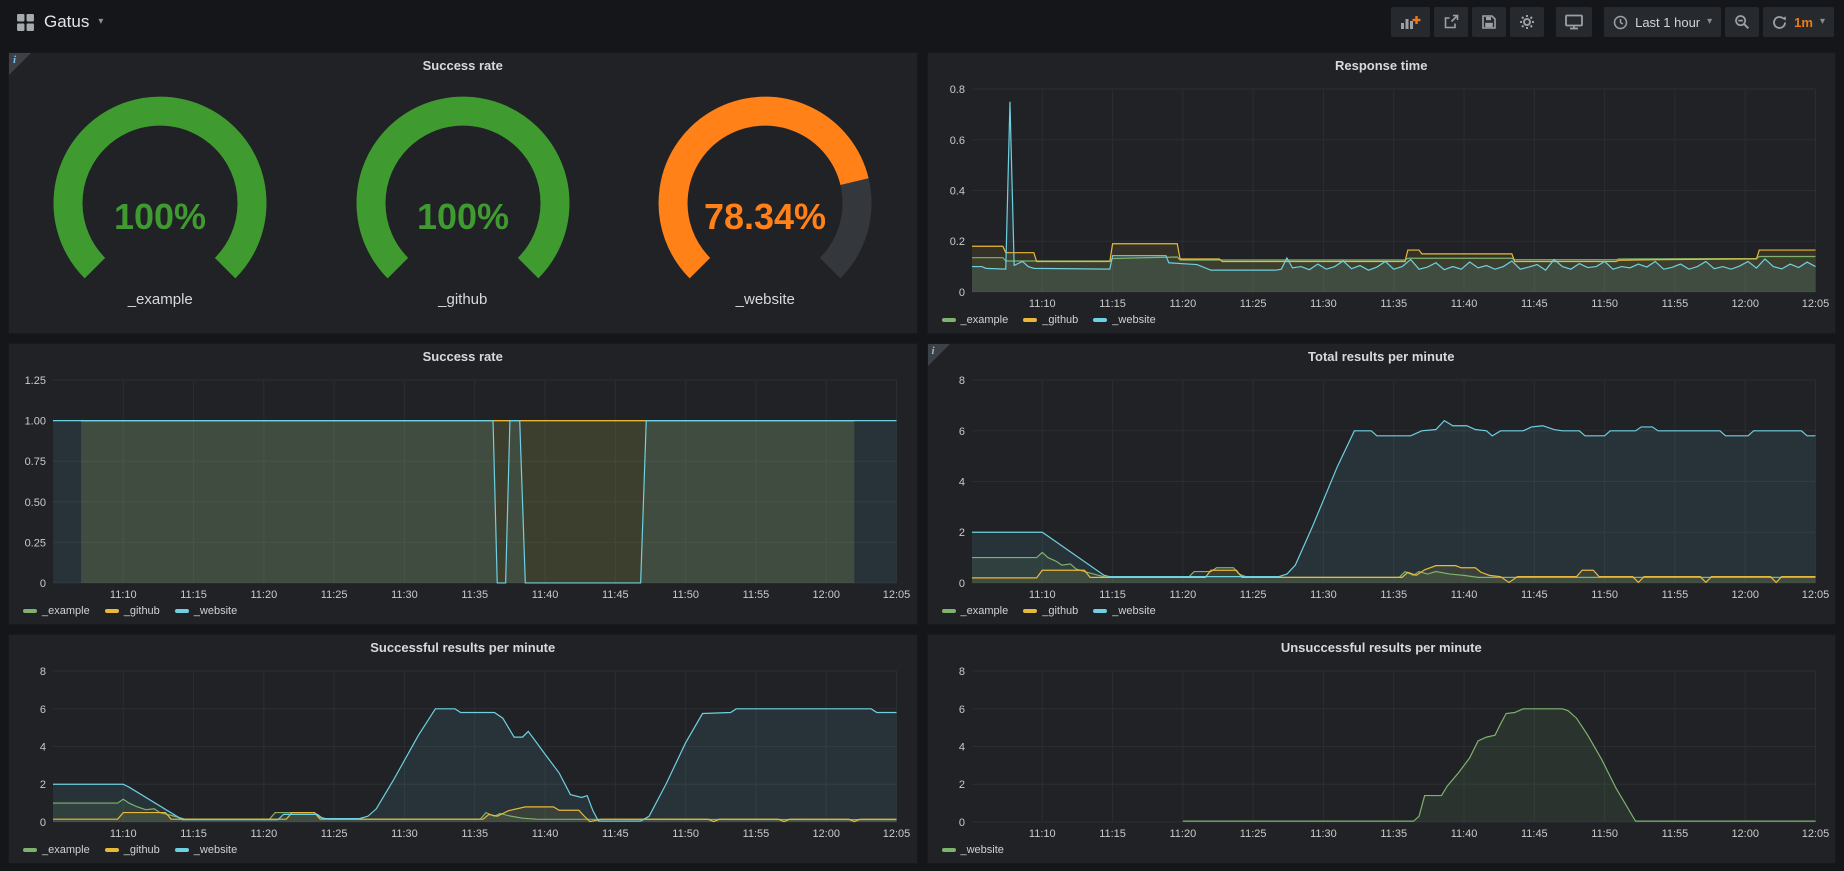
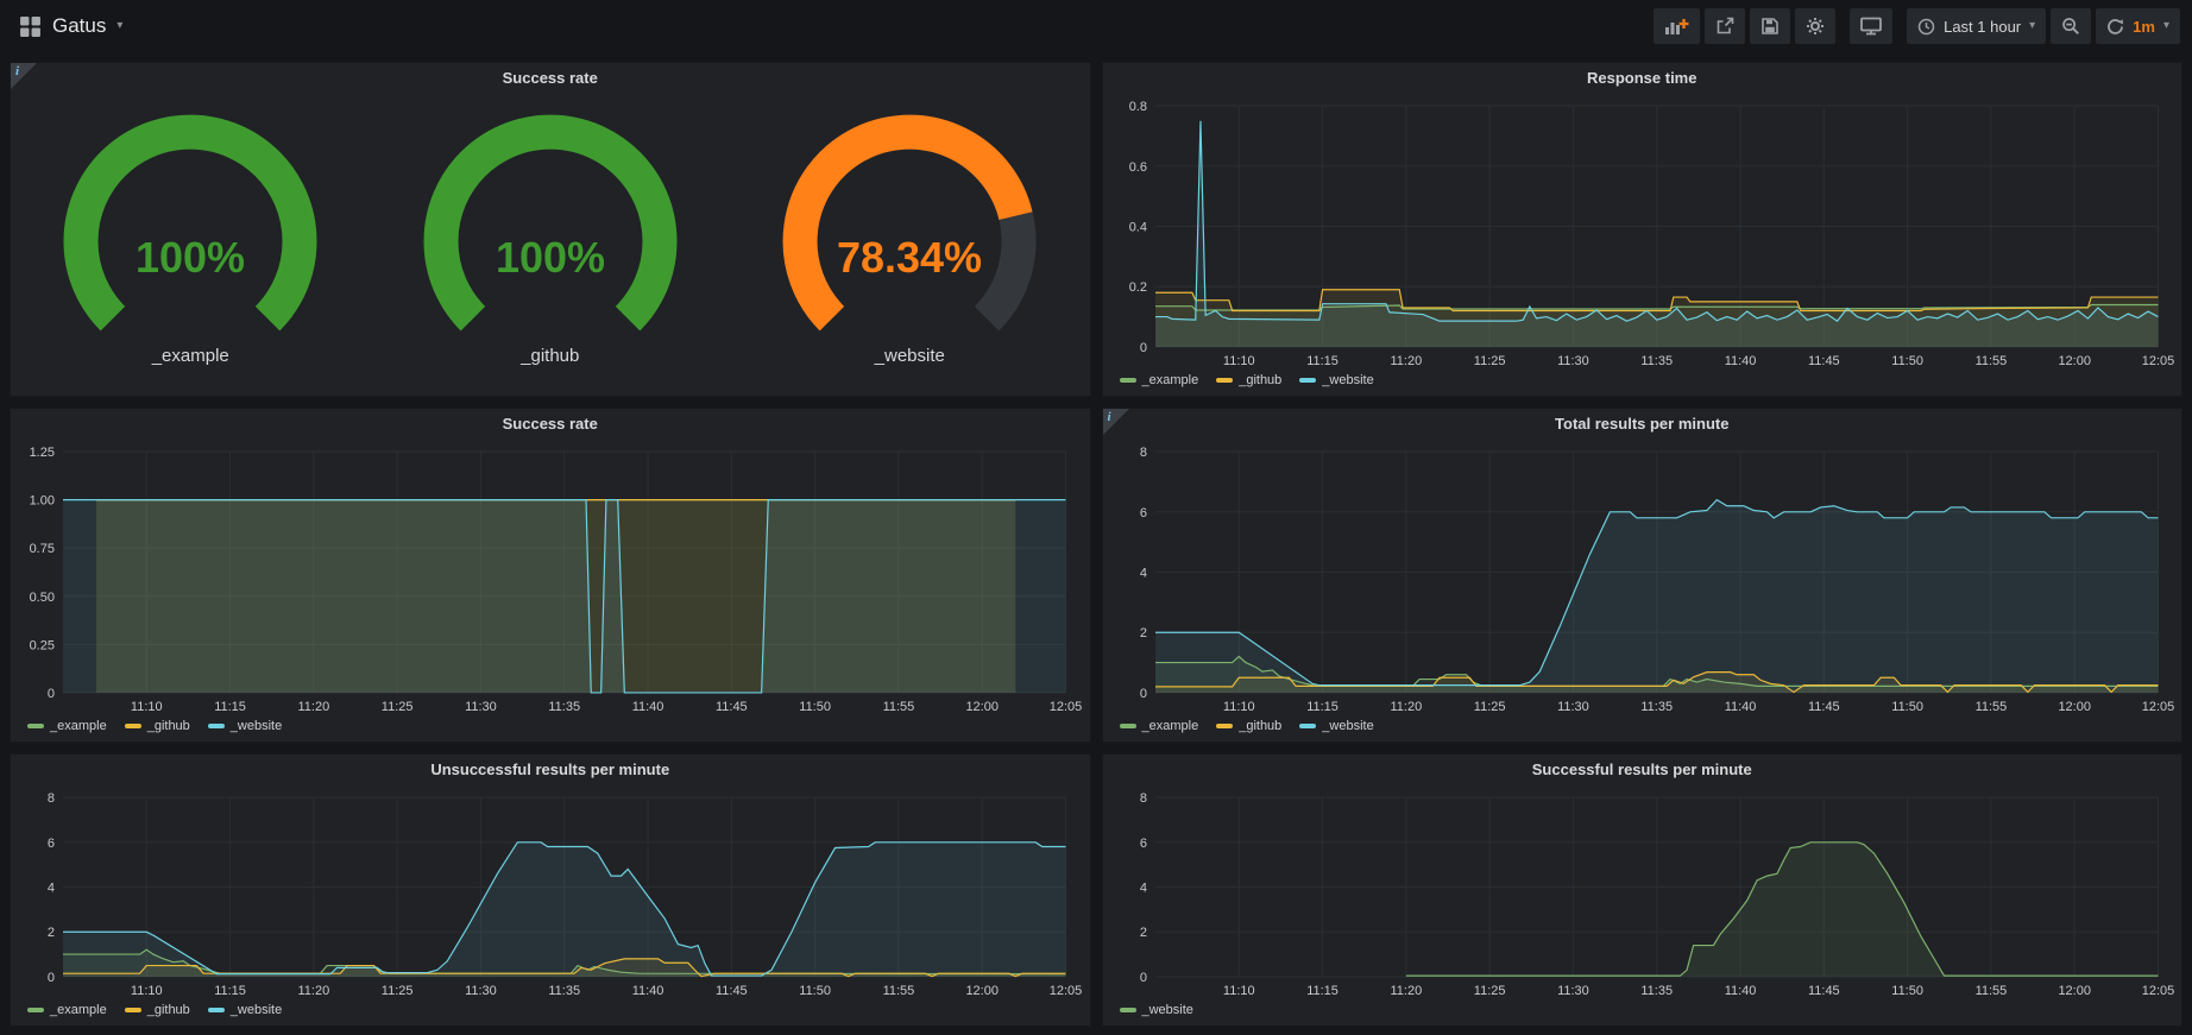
  Gatus
  ▾
  Last 1 hour
  ▾
  1m
  ▾
  i
  Success rate
  100%
  _example
  100%
  _github
  78.34%
  _website
  Response time
  0
  0.2
  0.4
  0.6
  0.8
  11:10
  11:15
  11:20
  11:25
  11:30
  11:35
  11:40
  11:45
  11:50
  11:55
  12:00
  12:05
  _example
  _github
  _website
  Success rate
  0
  0.25
  0.50
  0.75
  1.00
  1.25
  11:10
  11:15
  11:20
  11:25
  11:30
  11:35
  11:40
  11:45
  11:50
  11:55
  12:00
  12:05
  _example
  _github
  _website
  i
  Total results per minute
  0
  2
  4
  6
  8
  11:10
  11:15
  11:20
  11:25
  11:30
  11:35
  11:40
  11:45
  11:50
  11:55
  12:00
  12:05
  _example
  _github
  _website
- Successful results per minute
+ Unsuccessful results per minute
  0
  2
  4
  6
  8
  11:10
  11:15
  11:20
  11:25
  11:30
  11:35
  11:40
  11:45
  11:50
  11:55
  12:00
  12:05
  _example
  _github
  _website
- Unsuccessful results per minute
+ Successful results per minute
  0
  2
  4
  6
  8
  11:10
  11:15
  11:20
  11:25
  11:30
  11:35
  11:40
  11:45
  11:50
  11:55
  12:00
  12:05
  _website
